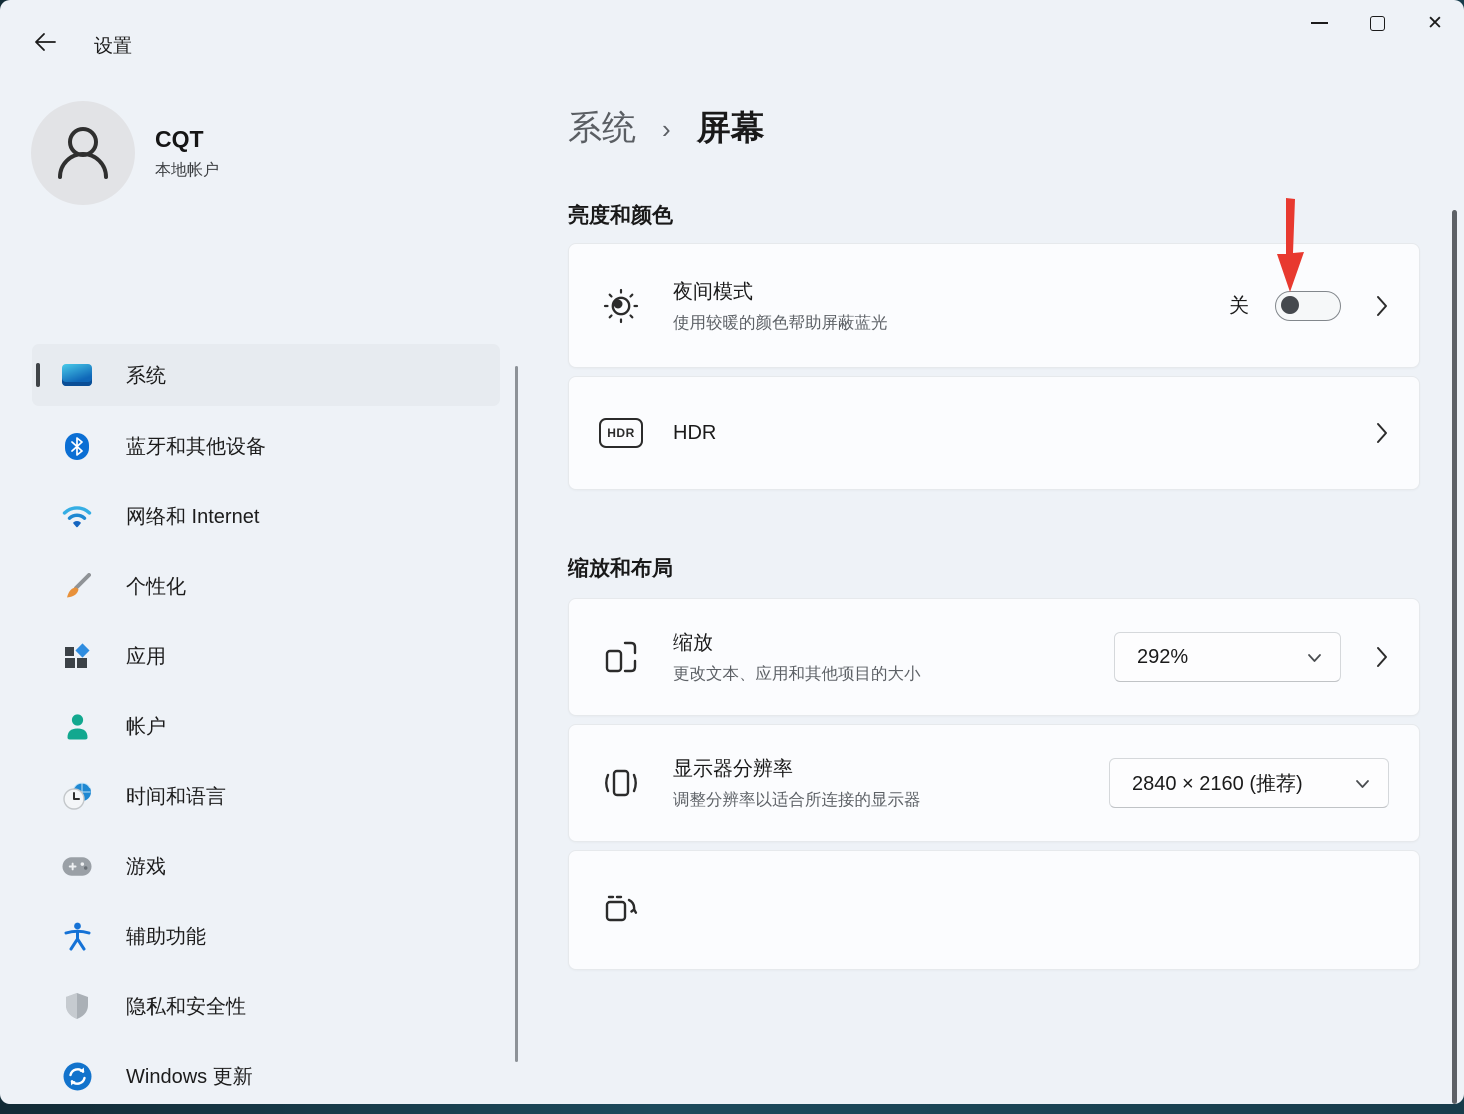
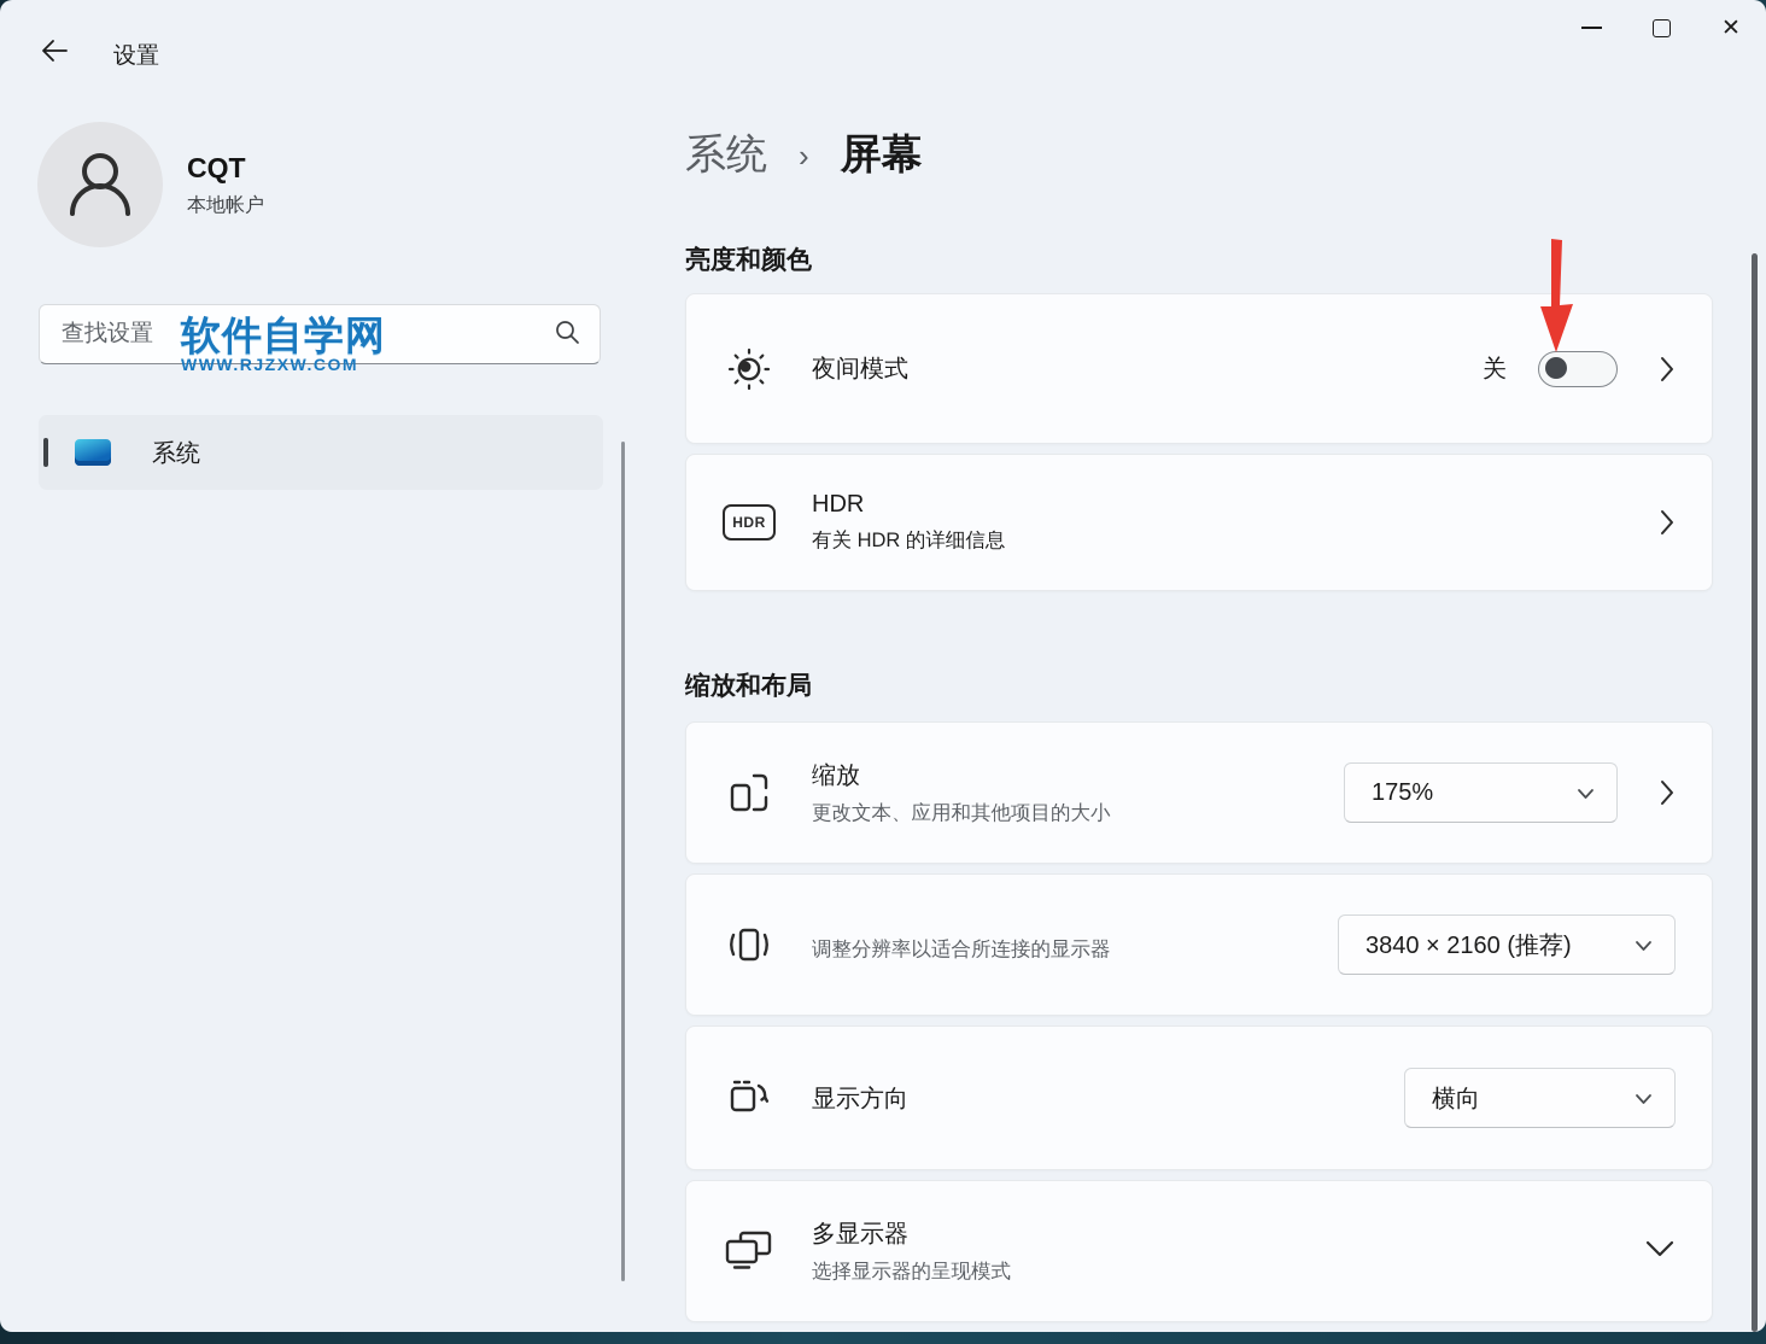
  设置
  ✕
  CQT
  本地帐户
+ 查找设置
+ 软件自学网
+ WWW.RJZXW.COM
  系统
- 蓝牙和其他设备
- 网络和 Internet
- 个性化
- 应用
- 帐户
- 时间和语言
- 游戏
- 辅助功能
- 隐私和安全性
- Windows 更新
  系统
  ›
  屏幕
  亮度和颜色
  夜间模式
- 使用较暖的颜色帮助屏蔽蓝光
  关
  HDR
  HDR
+ 有关 HDR 的详细信息
  缩放和布局
  缩放
  更改文本、应用和其他项目的大小
- 292%
+ 175%
- 显示器分辨率
  调整分辨率以适合所连接的显示器
- 2840 × 2160 (推荐)
+ 3840 × 2160 (推荐)
+ 显示方向
+ 横向
+ 多显示器
+ 选择显示器的呈现模式
